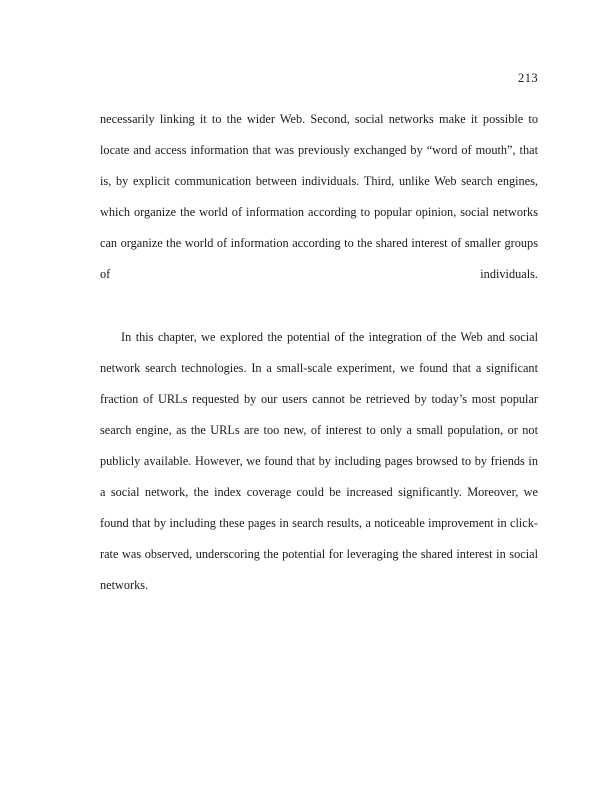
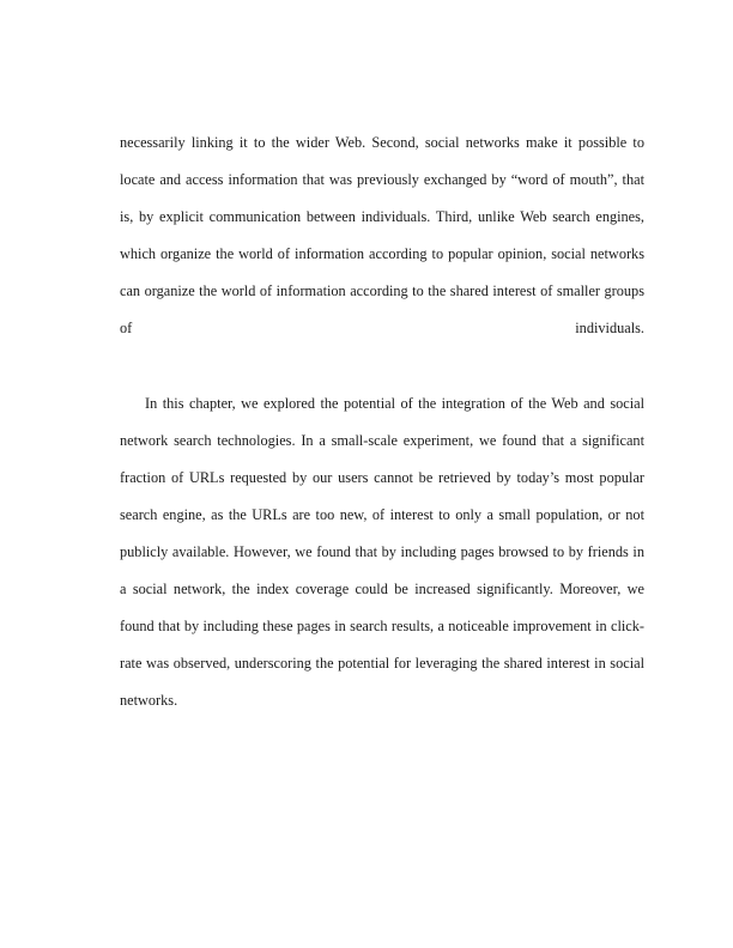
- 213
  necessarily linking it to the wider Web. Second, social networks make it possible to locate and access information that was previously exchanged by “word of mouth”, that is, by explicit communication between individuals. Third, unlike Web search engines, which organize the world of information according to popular opinion, social networks can organize the world of information according to the shared interest of smaller groups of individuals.
  In this chapter, we explored the potential of the integration of the Web and social network search technologies. In a small-scale experiment, we found that a significant fraction of URLs requested by our users cannot be retrieved by today’s most popular search engine, as the URLs are too new, of interest to only a small population, or not publicly available. However, we found that by including pages browsed to by friends in a social network, the index coverage could be increased significantly. Moreover, we found that by including these pages in search results, a noticeable improvement in click-rate was observed, underscoring the potential for leveraging the shared interest in social networks.
